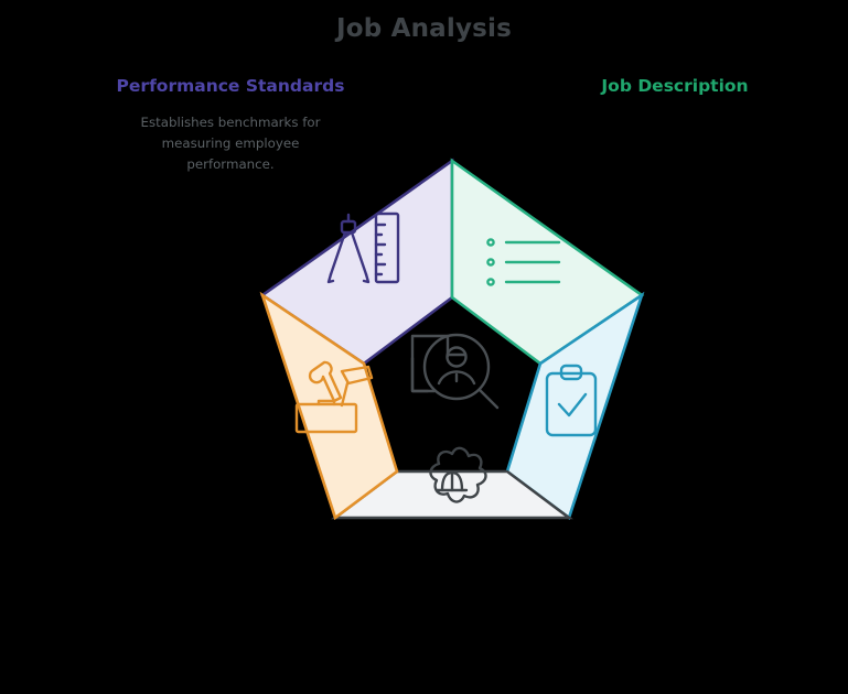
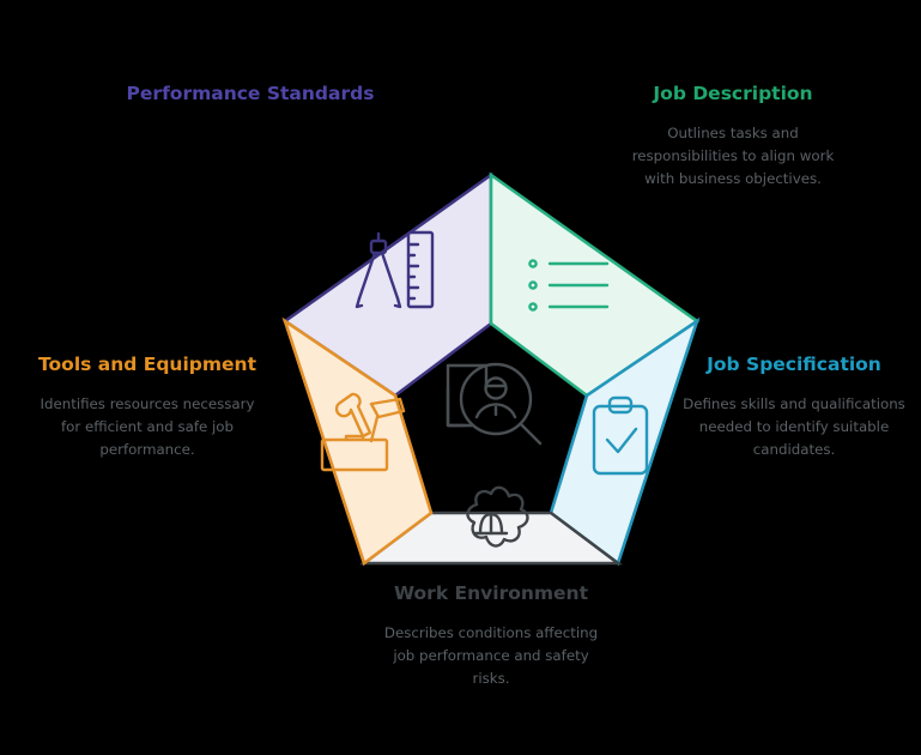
- Job Analysis
  Performance Standards
- Establishes benchmarks for measuring employee performance.
  Job Description
+ Outlines tasks and responsibilities to align work with business objectives.
+ Job Specification
+ Defines skills and qualifications needed to identify suitable candidates.
+ Tools and Equipment
+ Identifies resources necessary for efficient and safe job performance.
+ Work Environment
+ Describes conditions affecting job performance and safety risks.
